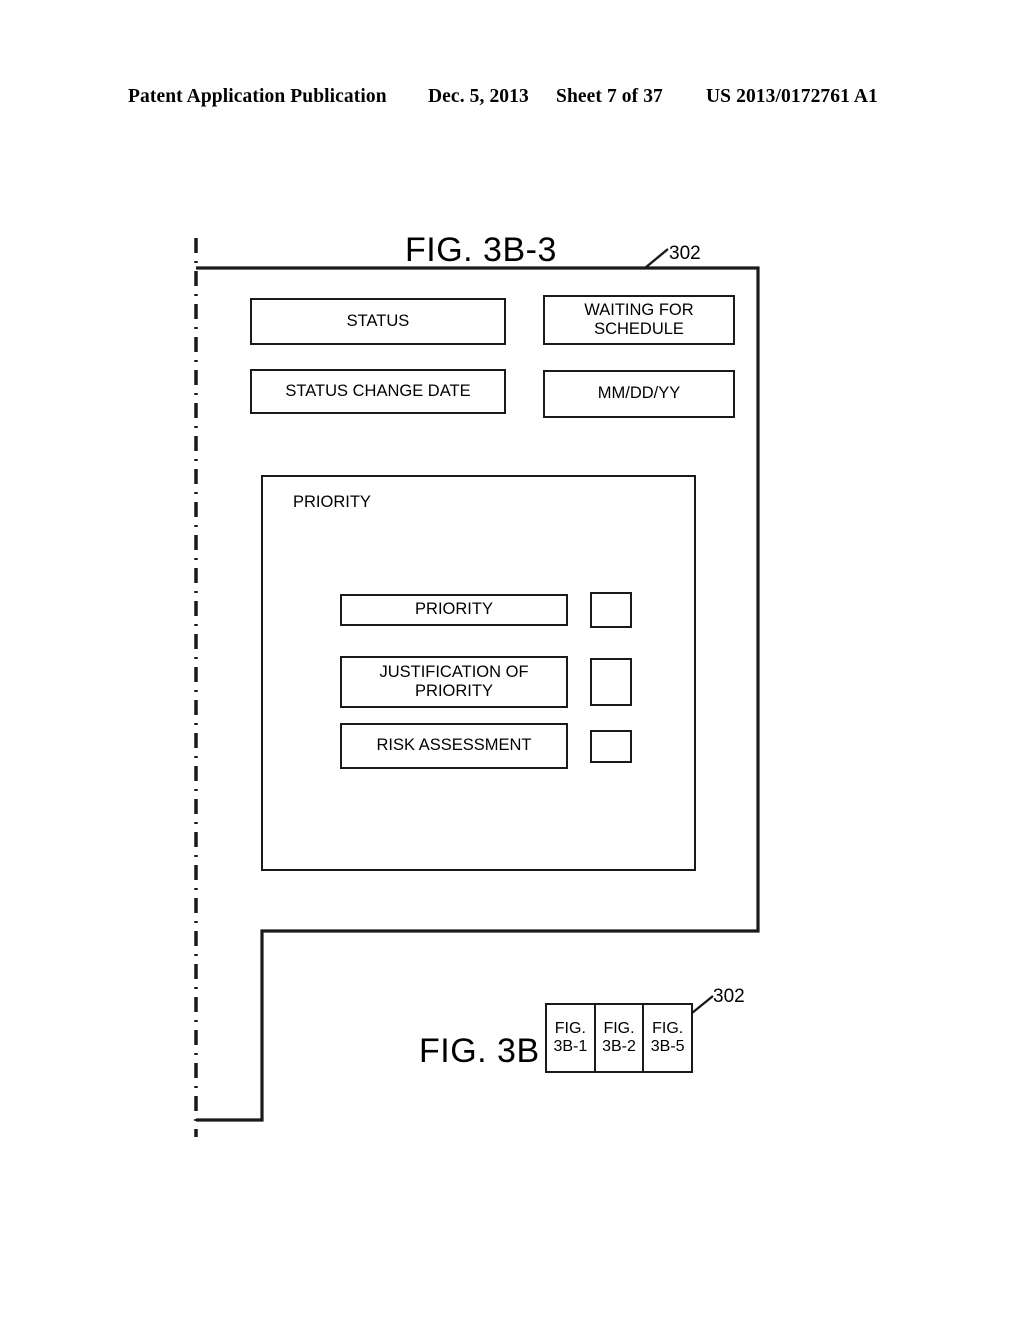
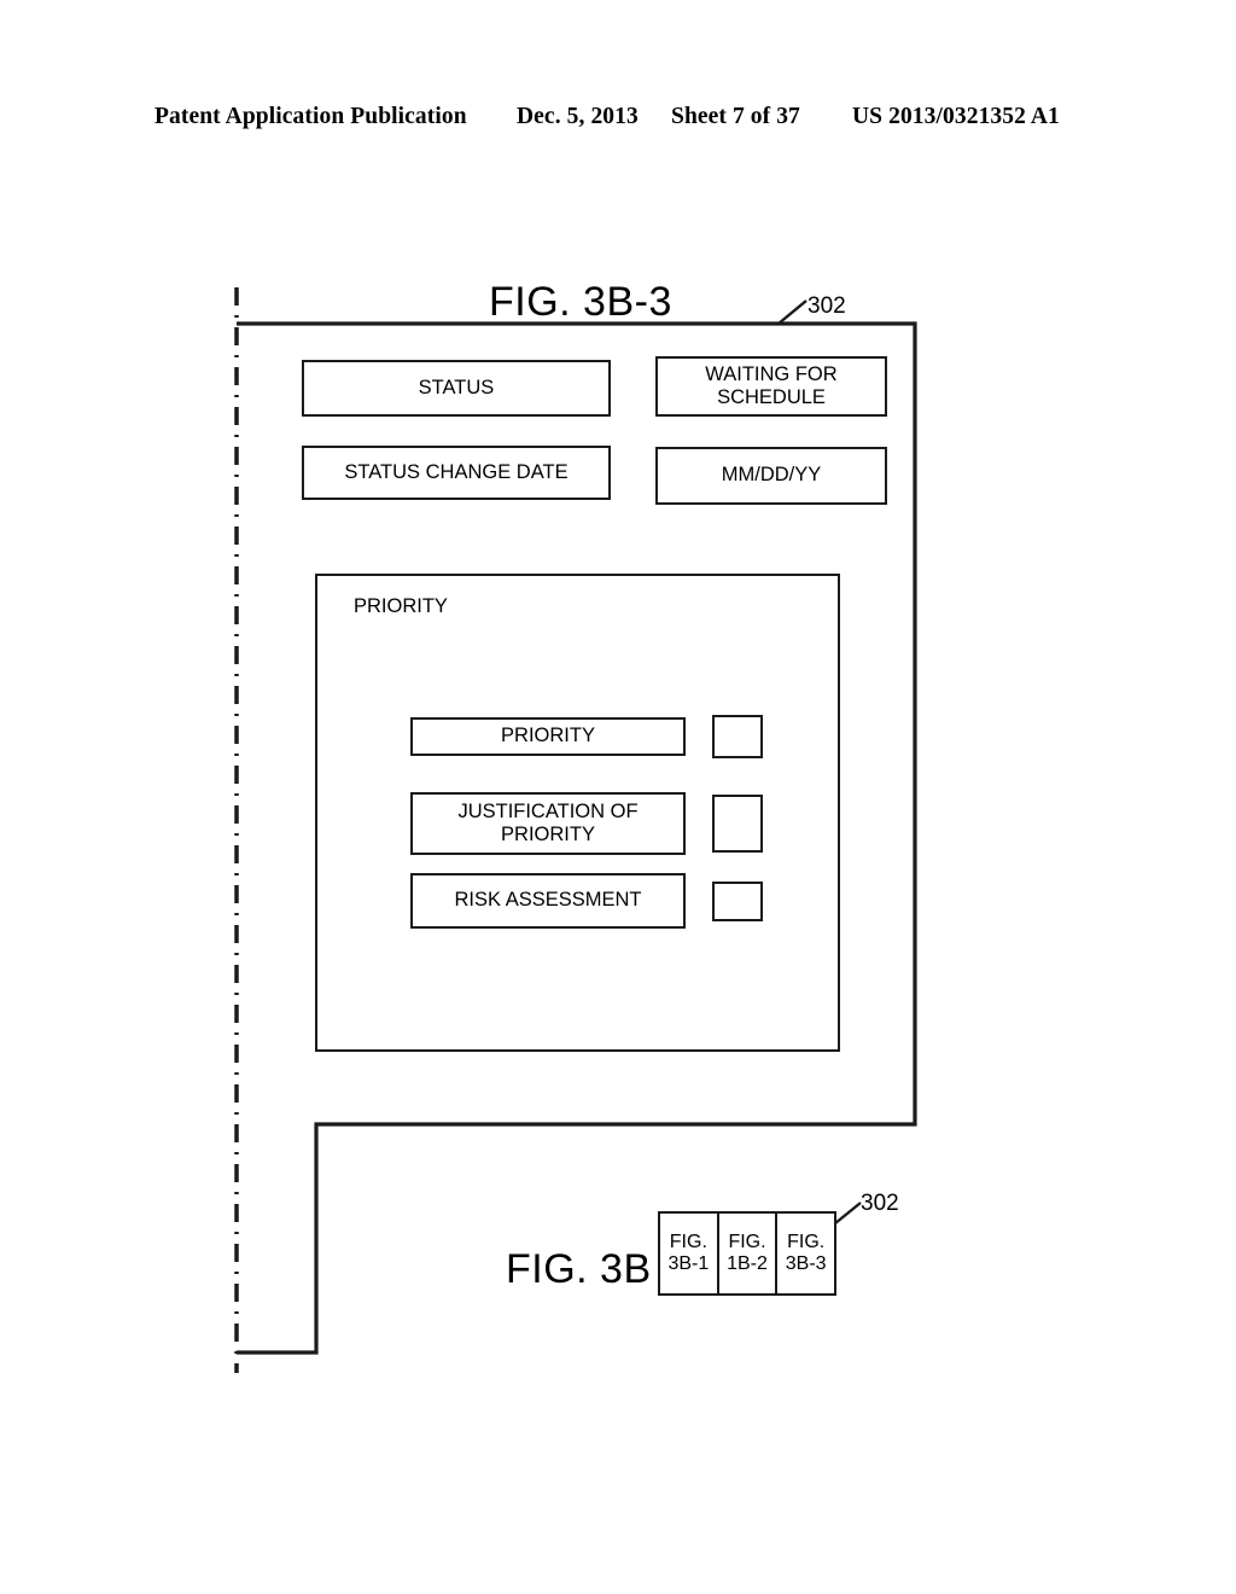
  Patent Application Publication
  Dec. 5, 2013
  Sheet 7 of 37
- US 2013/0172761 A1
+ US 2013/0321352 A1
  FIG. 3B-3
  302
  STATUS
  WAITING FOR SCHEDULE
  STATUS CHANGE DATE
  MM/DD/YY
  PRIORITY
  PRIORITY
  JUSTIFICATION OF PRIORITY
  RISK ASSESSMENT
  FIG. 3B
  FIG.
  3B-1
  FIG.
- 3B-2
+ 1B-2
  FIG.
- 3B-5
+ 3B-3
  302
